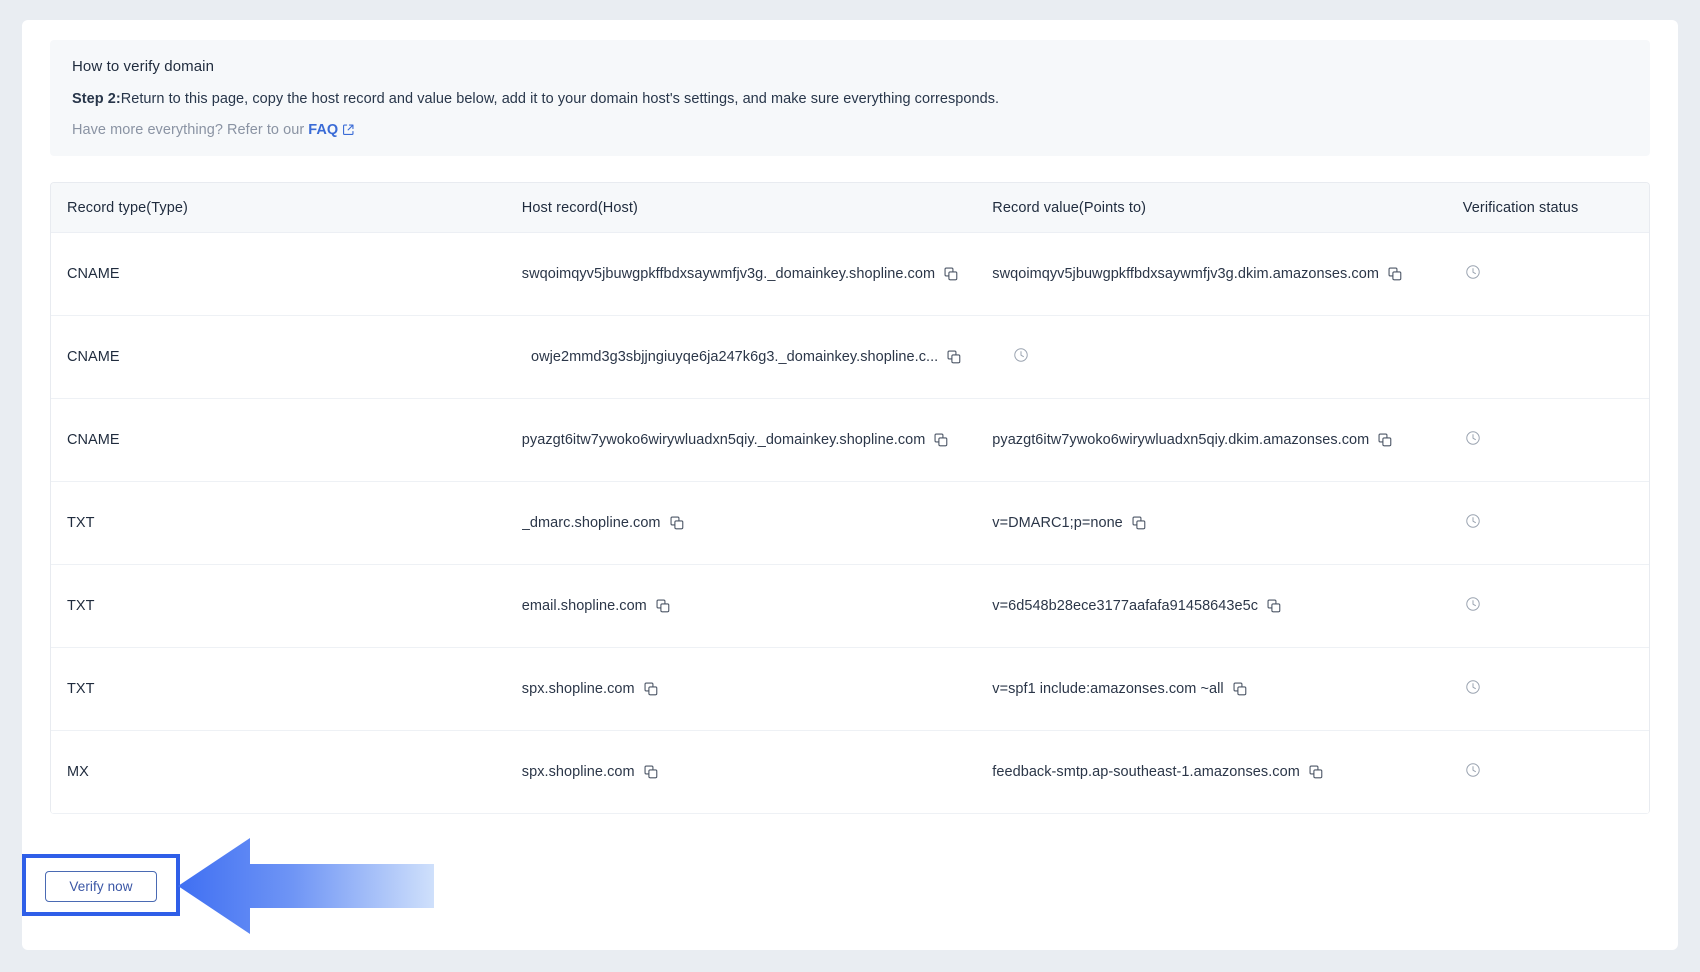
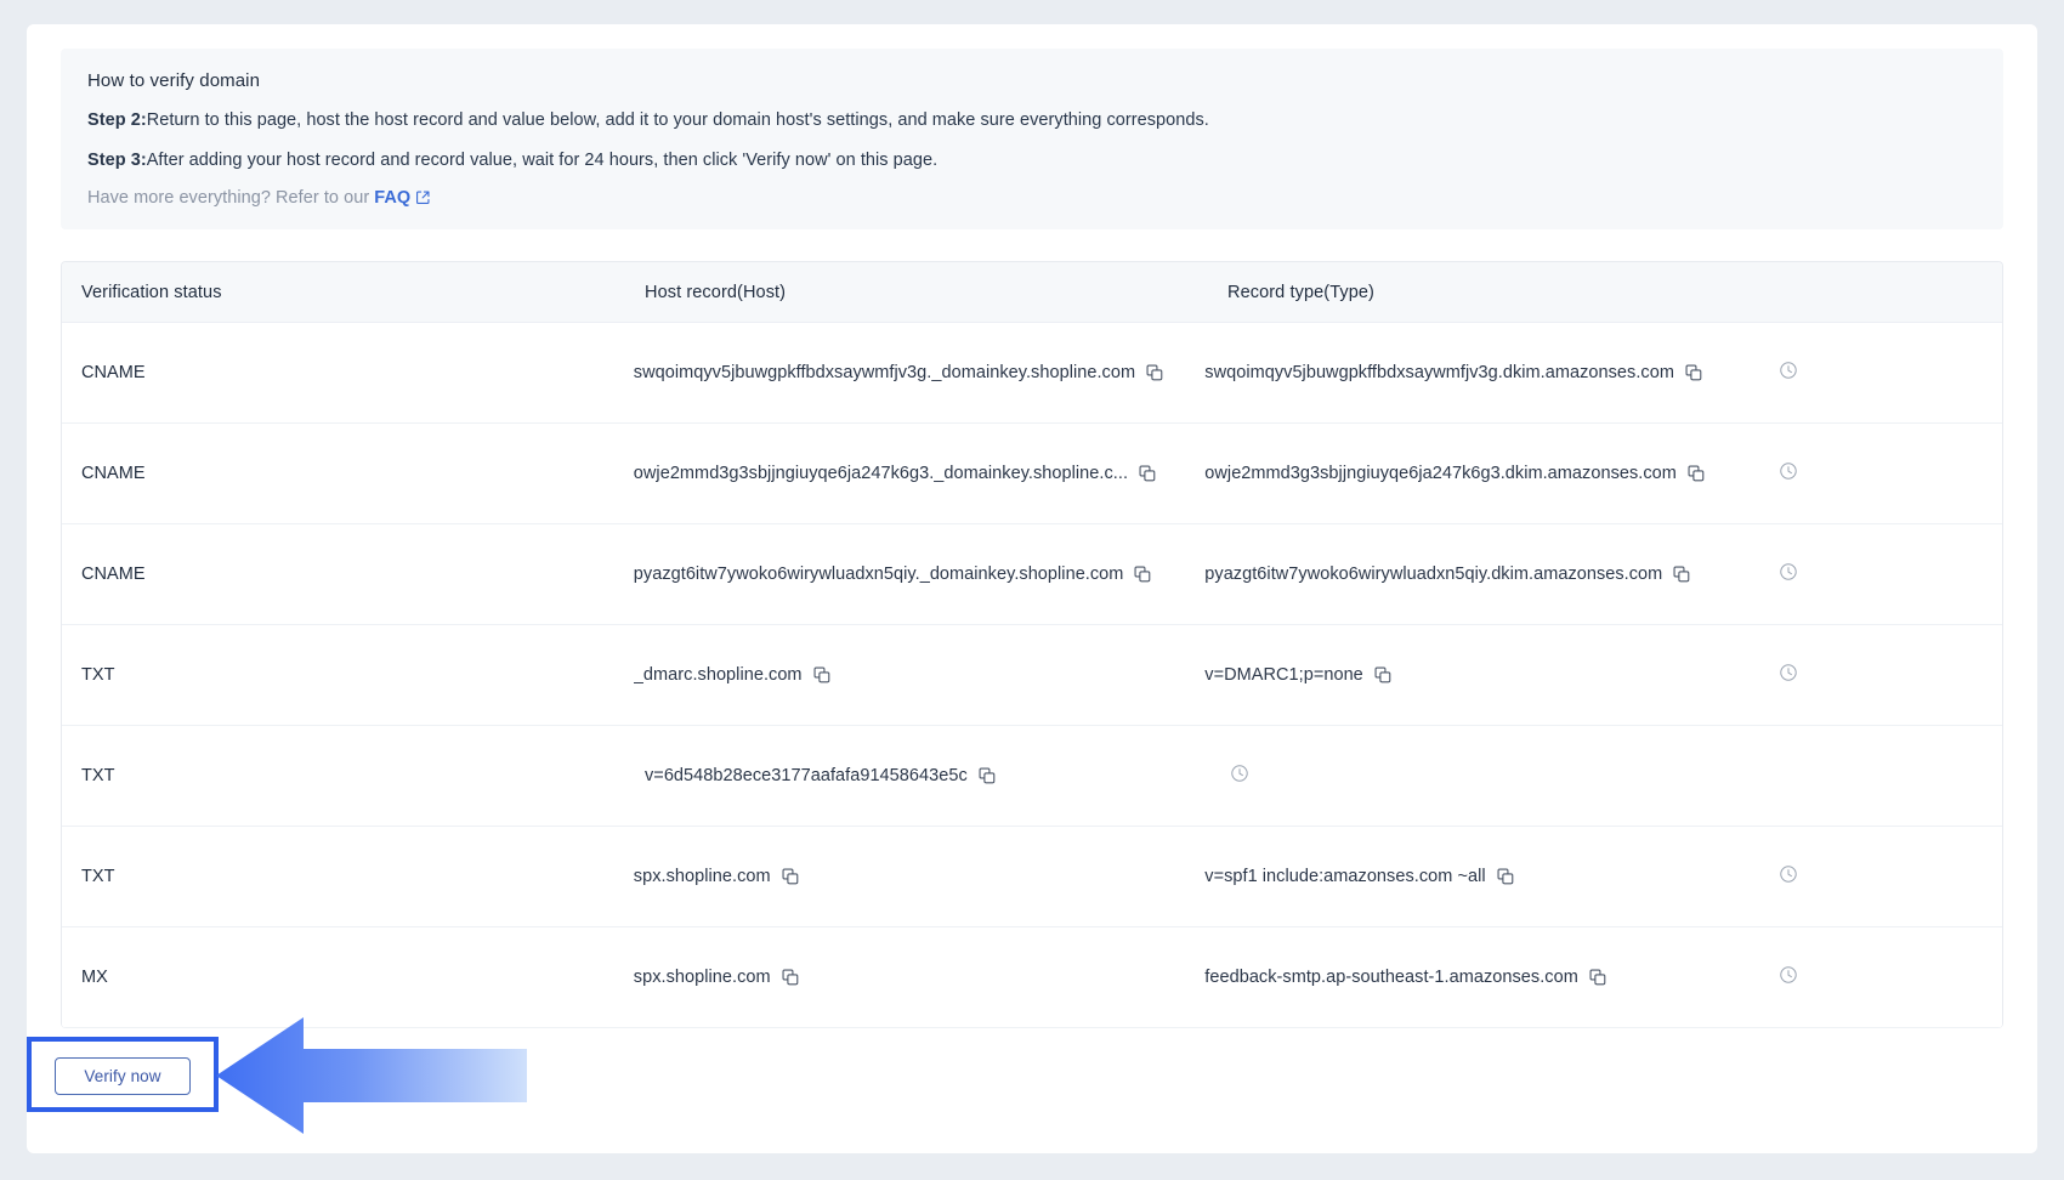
  How to verify domain
- Step 2:Return to this page, copy the host record and value below, add it to your domain host's settings, and make sure everything corresponds.
+ Step 2:Return to this page, host the host record and value below, add it to your domain host's settings, and make sure everything corresponds.
+ Step 3:After adding your host record and record value, wait for 24 hours, then click 'Verify now' on this page.
  Have more everything? Refer to our FAQ
- Record type(Type)
+ Verification status
  Host record(Host)
- Record value(Points to)
- Verification status
+ Record type(Type)
  CNAME
  swqoimqyv5jbuwgpkffbdxsaywmfjv3g._domainkey.shopline.com
  swqoimqyv5jbuwgpkffbdxsaywmfjv3g.dkim.amazonses.com
  CNAME
  owje2mmd3g3sbjjngiuyqe6ja247k6g3._domainkey.shopline.c...
+ owje2mmd3g3sbjjngiuyqe6ja247k6g3.dkim.amazonses.com
  CNAME
  pyazgt6itw7ywoko6wirywluadxn5qiy._domainkey.shopline.com
  pyazgt6itw7ywoko6wirywluadxn5qiy.dkim.amazonses.com
  TXT
  _dmarc.shopline.com
  v=DMARC1;p=none
  TXT
- email.shopline.com
  v=6d548b28ece3177aafafa91458643e5c
  TXT
  spx.shopline.com
  v=spf1 include:amazonses.com ~all
  MX
  spx.shopline.com
  feedback-smtp.ap-southeast-1.amazonses.com
  Verify now
